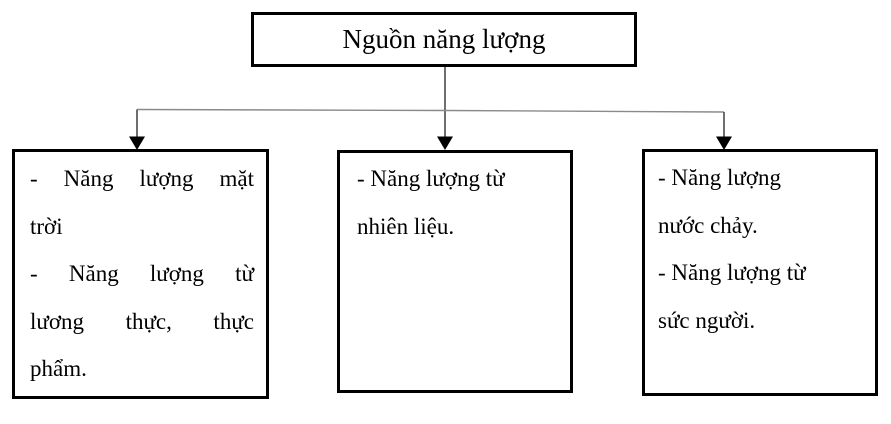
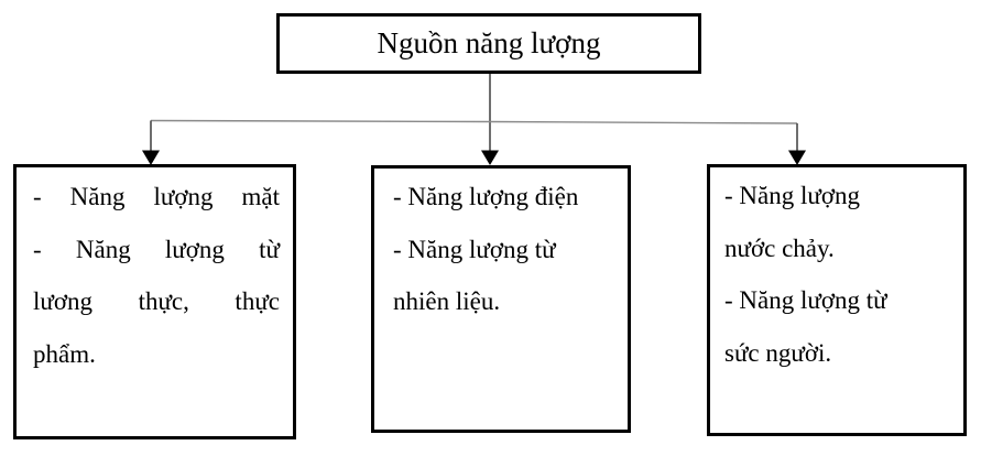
  Nguồn năng lượng
  - Năng lượng mặt
- trời
  - Năng lượng từ
  lương thực, thực
  phẩm.
+ - Năng lượng điện
  - Năng lượng từ
  nhiên liệu.
  - Năng lượng
  nước chảy.
  - Năng lượng từ
  sức người.
